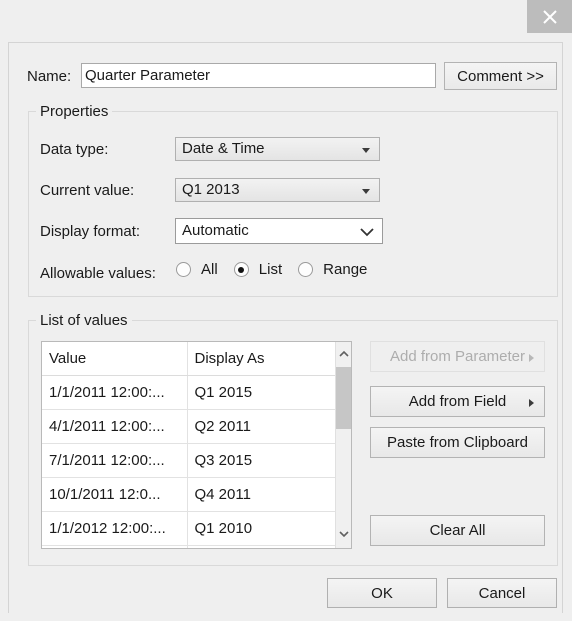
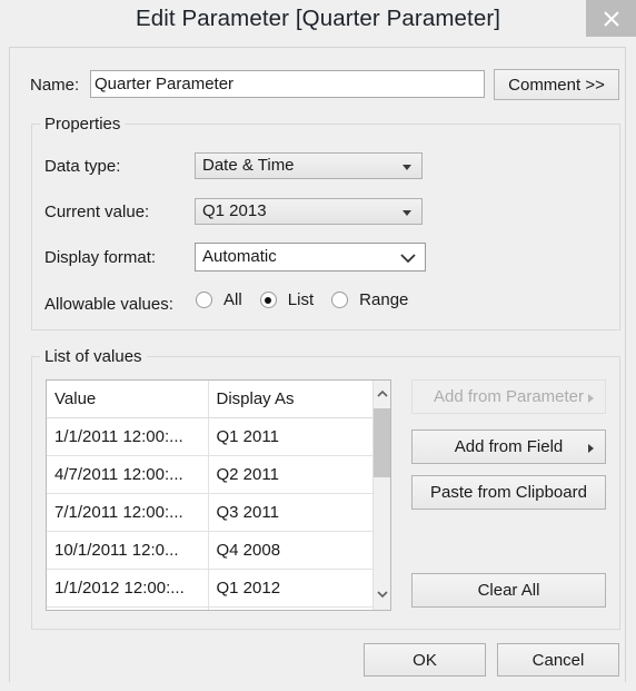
+ Edit Parameter [Quarter Parameter]
  Name:
  Quarter Parameter
  Comment >>
  Properties
  Data type:
  Date & Time
  Current value:
  Q1 2013
  Display format:
  Automatic
  Allowable values:
  All List Range
  List of values
  Value	Display As
- 1/1/2011 12:00:...	Q1 2015
+ 1/1/2011 12:00:...	Q1 2011
- 4/1/2011 12:00:...	Q2 2011
+ 4/7/2011 12:00:...	Q2 2011
- 7/1/2011 12:00:...	Q3 2015
+ 7/1/2011 12:00:...	Q3 2011
- 10/1/2011 12:0...	Q4 2011
+ 10/1/2011 12:0...	Q4 2008
- 1/1/2012 12:00:...	Q1 2010
+ 1/1/2012 12:00:...	Q1 2012
  Add from Parameter
  Add from Field
  Paste from Clipboard
  Clear All
  OK
  Cancel
